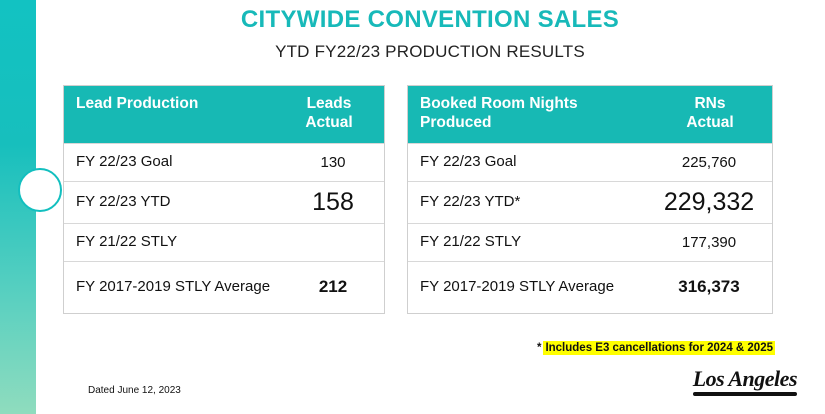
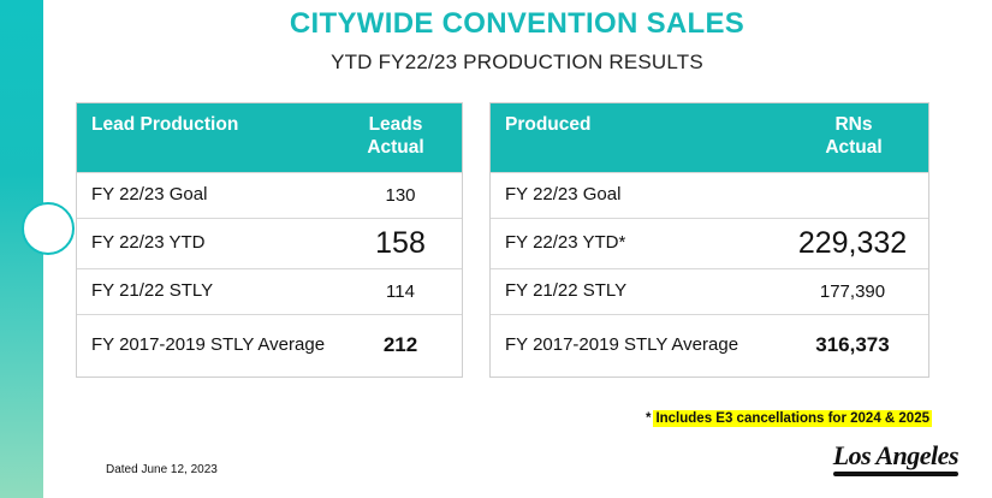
  CITYWIDE CONVENTION SALES
  YTD FY22/23 PRODUCTION RESULTS
  Lead Production
  Leads
  Actual
  FY 22/23 Goal
  130
  FY 22/23 YTD
  158
  FY 21/22 STLY
+ 114
  FY 2017-2019 STLY Average
  212
- Booked Room Nights
  Produced
  RNs
  Actual
  FY 22/23 Goal
- 225,760
  FY 22/23 YTD*
  229,332
  FY 21/22 STLY
  177,390
  FY 2017-2019 STLY Average
  316,373
  * Includes E3 cancellations for 2024 & 2025
  Dated June 12, 2023
  Los Angeles
